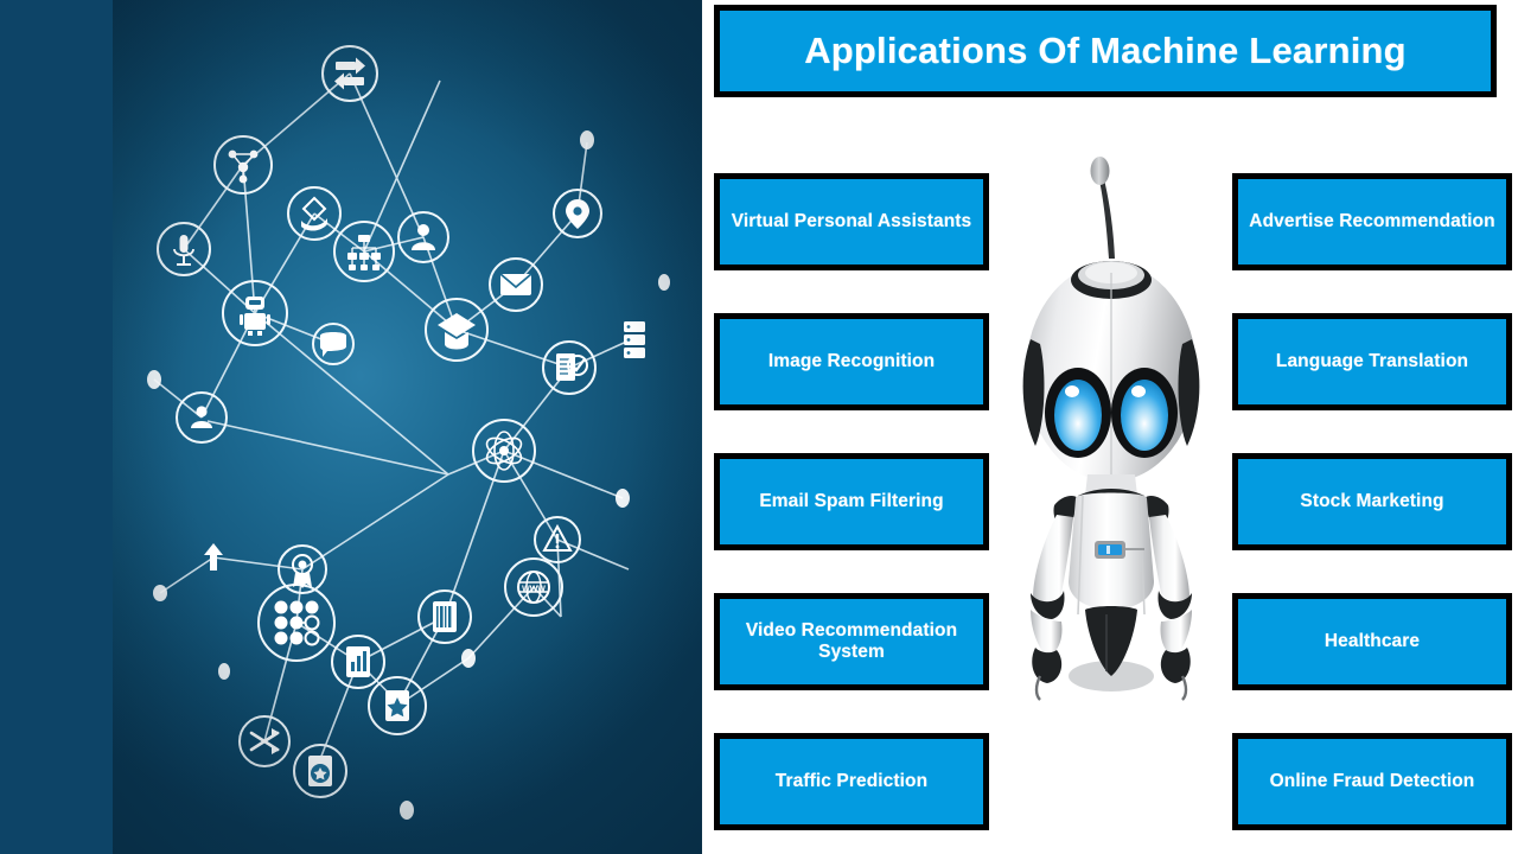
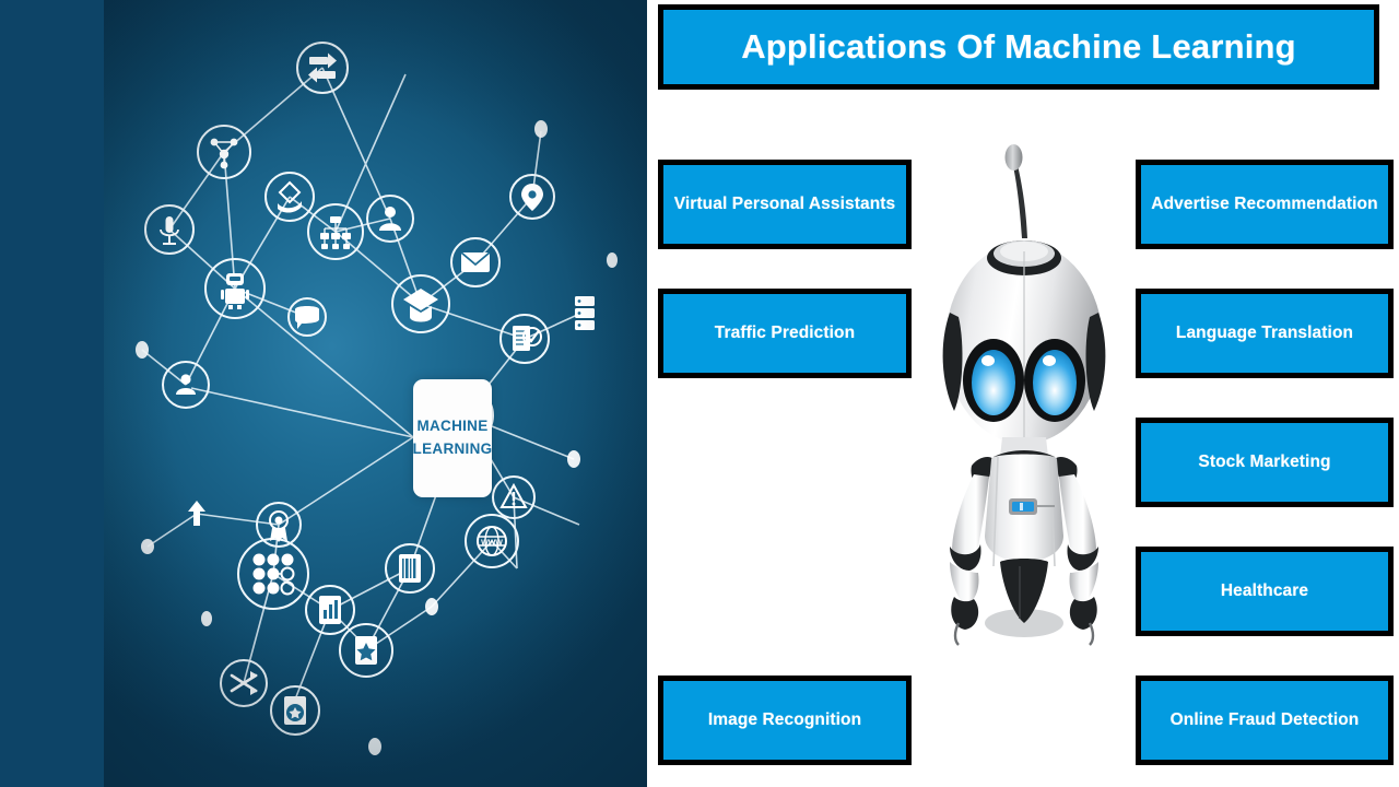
+ MACHINE
+ LEARNING
  Applications Of Machine Learning
  Virtual Personal Assistants
- Image Recognition
+ Traffic Prediction
- Email Spam Filtering
- Video Recommendation System
- Traffic Prediction
+ Image Recognition
  Advertise Recommendation
  Language Translation
  Stock Marketing
  Healthcare
  Online Fraud Detection
